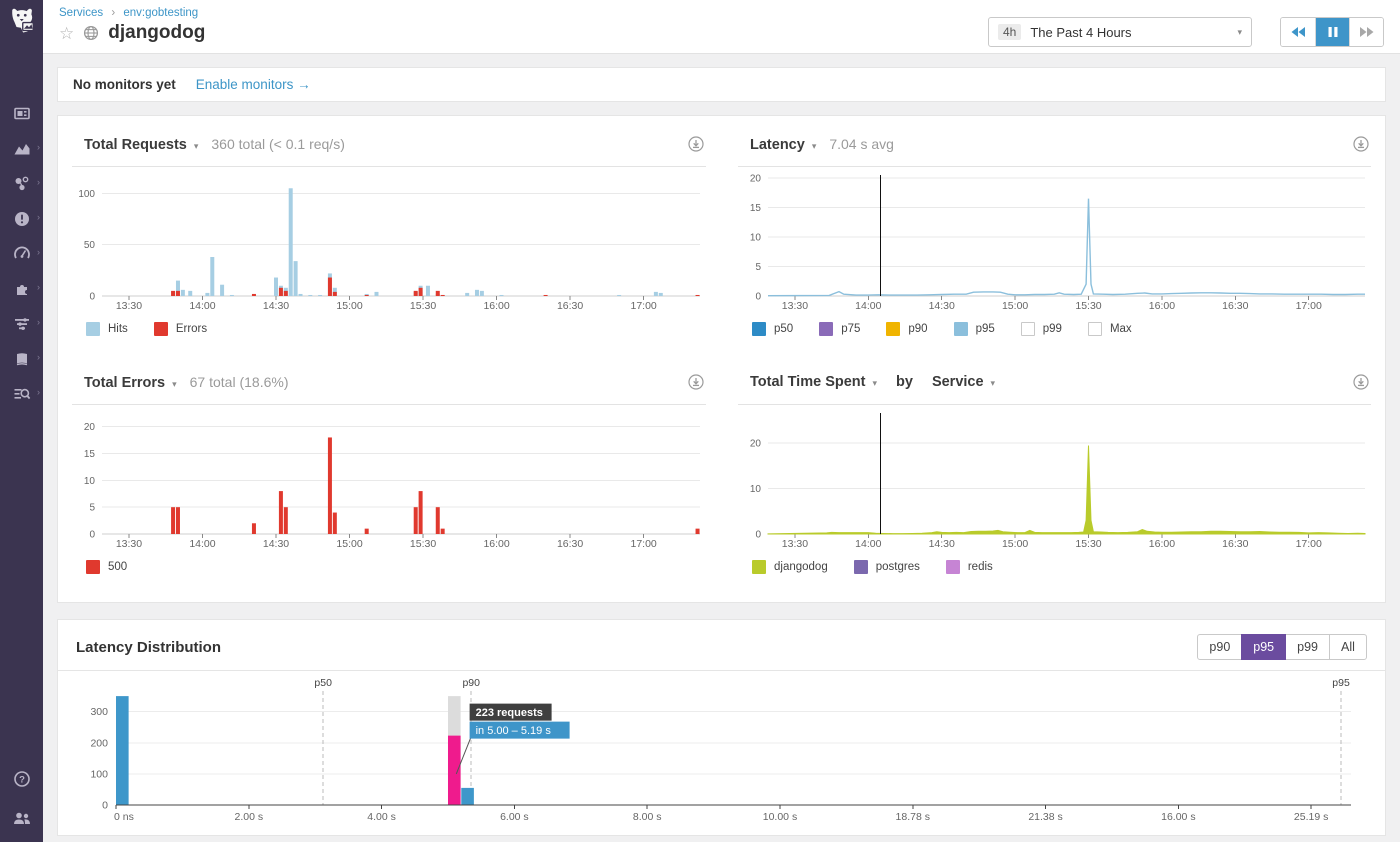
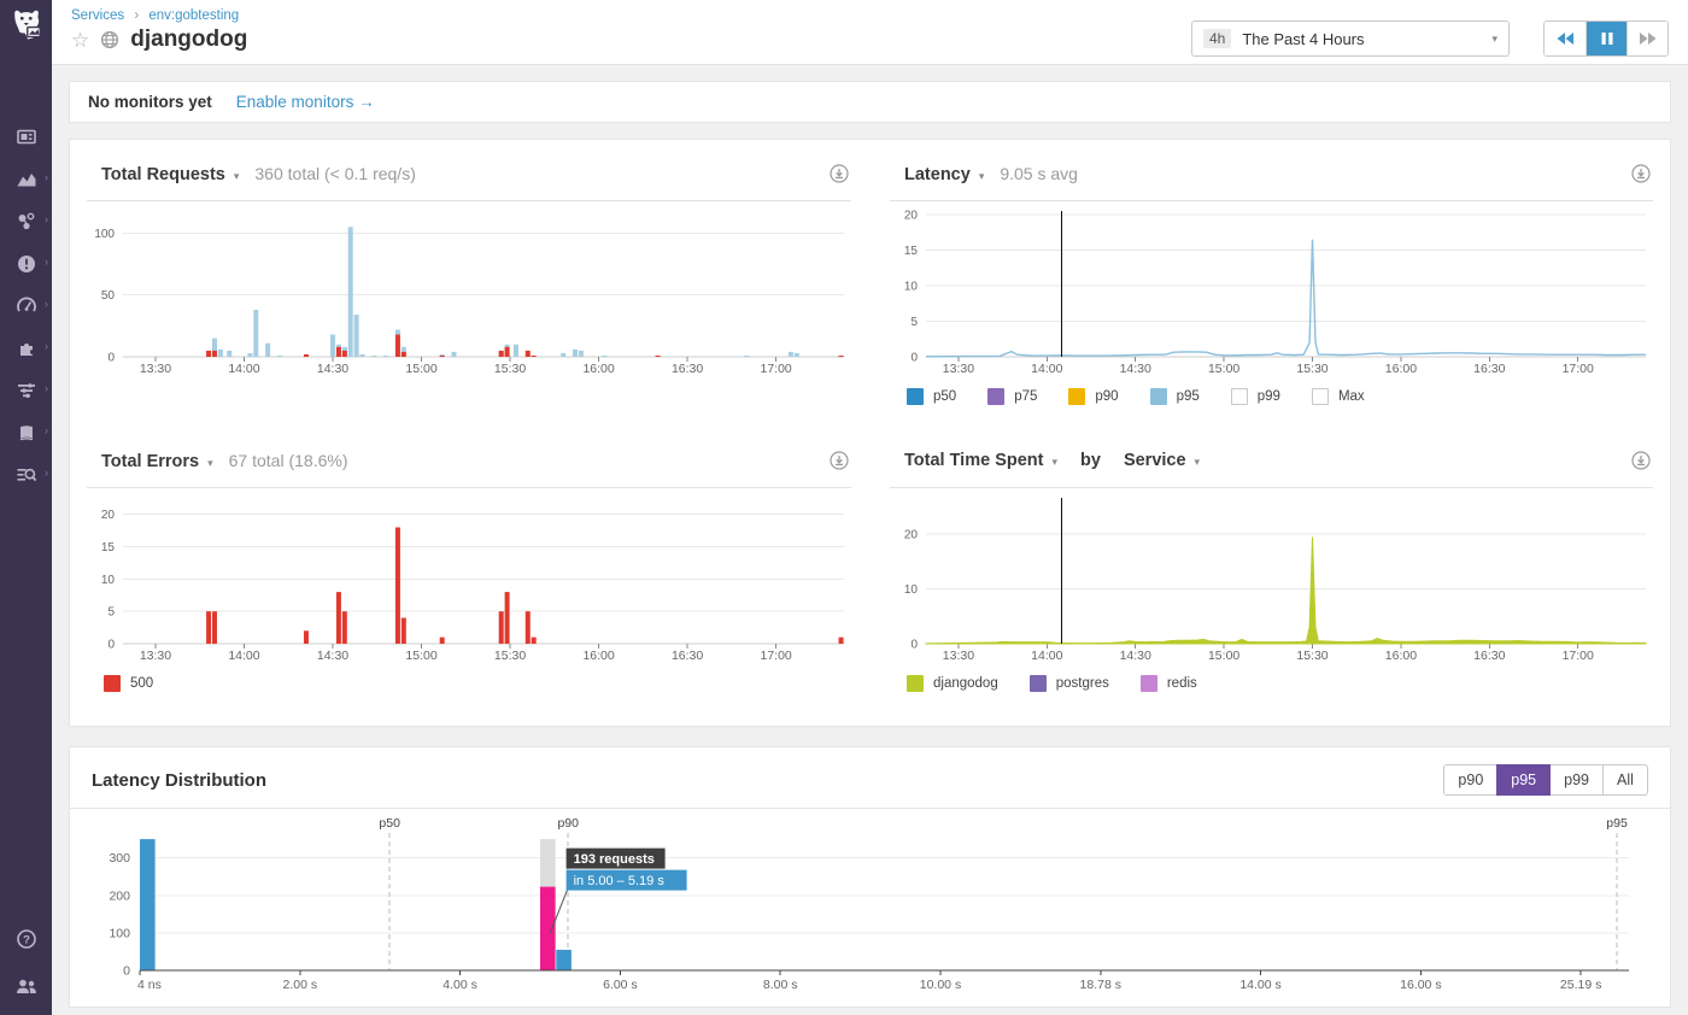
  ›
  ›
  ›
  ›
  ›
  ›
  ›
  ›
  ?
  Services › env:gobtesting
  ☆
  djangodog
  4h
  The Past 4 Hours
  ▾
  No monitors yet
  Enable monitors →
  Total Requests
  ▾
  360 total (< 0.1 req/s)
  0
  50
  100
  13:30
  14:00
  14:30
  15:00
  15:30
  16:00
  16:30
  17:00
- Hits
- Errors
  Latency
  ▾
- 7.04 s avg
+ 9.05 s avg
  0
  5
  10
  15
  20
  13:30
  14:00
  14:30
  15:00
  15:30
  16:00
  16:30
  17:00
  p50
  p75
  p90
  p95
  p99
  Max
  Total Errors
  ▾
  67 total (18.6%)
  0
  5
  10
  15
  20
  13:30
  14:00
  14:30
  15:00
  15:30
  16:00
  16:30
  17:00
  500
  Total Time Spent
  ▾
  by
  Service
  ▾
  0
  10
  20
  13:30
  14:00
  14:30
  15:00
  15:30
  16:00
  16:30
  17:00
  djangodog
  postgres
  redis
  Latency Distribution
  p90
  p95
  p99
  All
  0
  100
  200
  300
  p50
  p90
  p95
- 0 ns
+ 4 ns
  2.00 s
  4.00 s
  6.00 s
  8.00 s
  10.00 s
  18.78 s
- 21.38 s
+ 14.00 s
  16.00 s
  25.19 s
- 223 requests
+ 193 requests
  in 5.00 – 5.19 s
